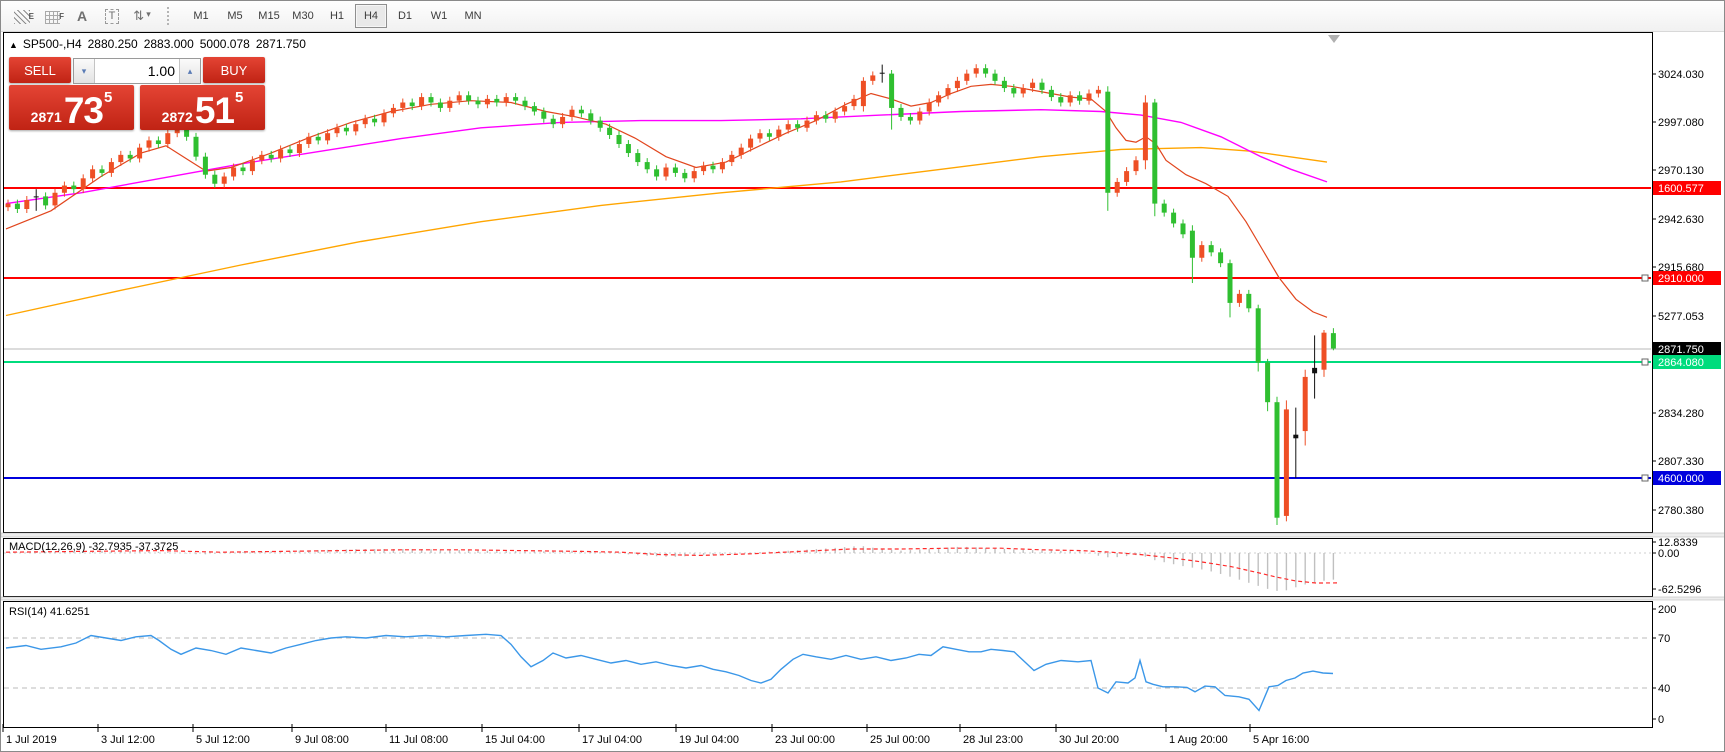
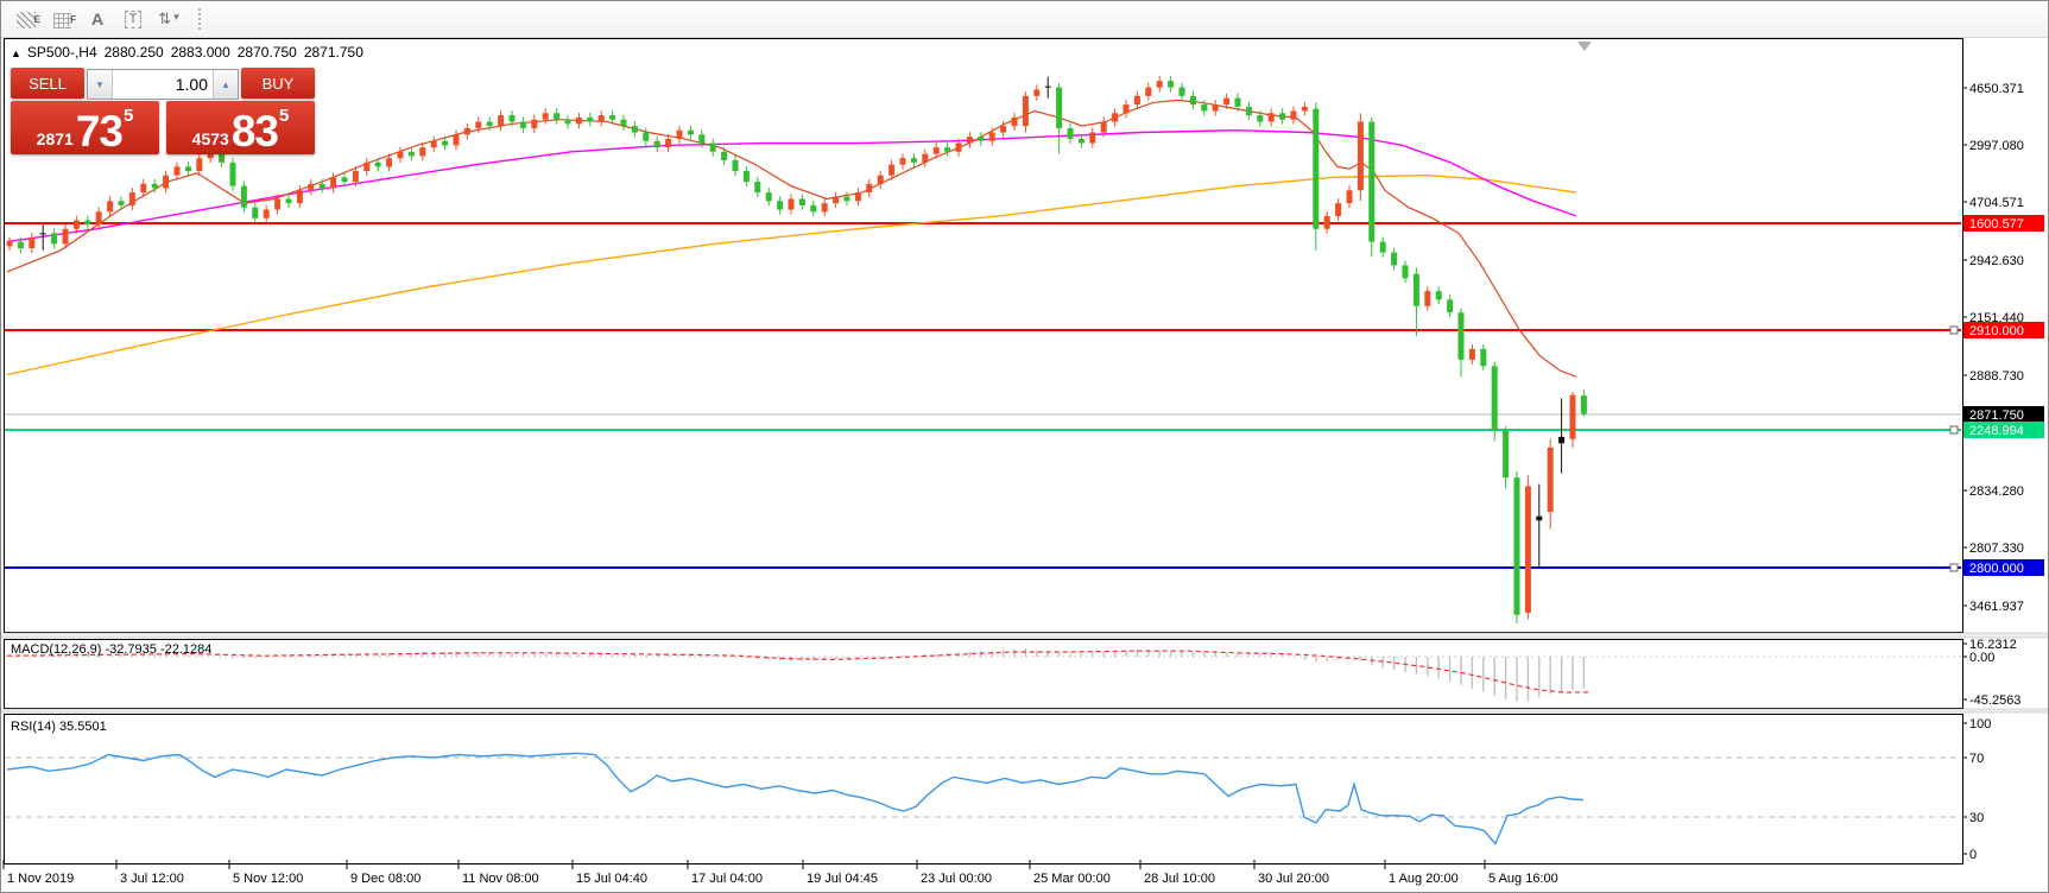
  E
  F
  A
  T
  ⇅
  ▾
- M1
- M5
- M15
- M30
- H1
- H4
- D1
- W1
- MN
- 3024.030
+ 4650.371
  2997.080
- 2970.130
+ 4704.571
  2942.630
- 2915.680
+ 2151.440
- 5277.053
+ 2888.730
  2834.280
  2807.330
- 2780.380
+ 3461.937
  1600.577
  2910.000
  2871.750
- 2864.080
+ 2248.994
- 4600.000
+ 2800.000
- 12.8339
+ 16.2312
  0.00
- -62.5296
+ -45.2563
- MACD(12,26,9) -32.7935 -37.3725
+ MACD(12,26,9) -32.7935 -22.1284
- 200
+ 100
  70
- 40
+ 30
  0
- RSI(14) 41.6251
+ RSI(14) 35.5501
- 1 Jul 2019
+ 1 Nov 2019
  3 Jul 12:00
- 5 Jul 12:00
+ 5 Nov 12:00
- 9 Jul 08:00
+ 9 Dec 08:00
- 11 Jul 08:00
+ 11 Nov 08:00
- 15 Jul 04:00
+ 15 Jul 04:40
  17 Jul 04:00
- 19 Jul 04:00
+ 19 Jul 04:45
  23 Jul 00:00
- 25 Jul 00:00
+ 25 Mar 00:00
- 28 Jul 23:00
+ 28 Jul 10:00
  30 Jul 20:00
  1 Aug 20:00
- 5 Apr 16:00
+ 5 Aug 16:00
- ▲ SP500-,H4 2880.250 2883.000 5000.078 2871.750
+ ▲ SP500-,H4 2880.250 2883.000 2870.750 2871.750
  SELL
  ▾
  1.00
  ▴
  BUY
  2871
  73
  5
- 2872
+ 4573
- 51
+ 83
  5
